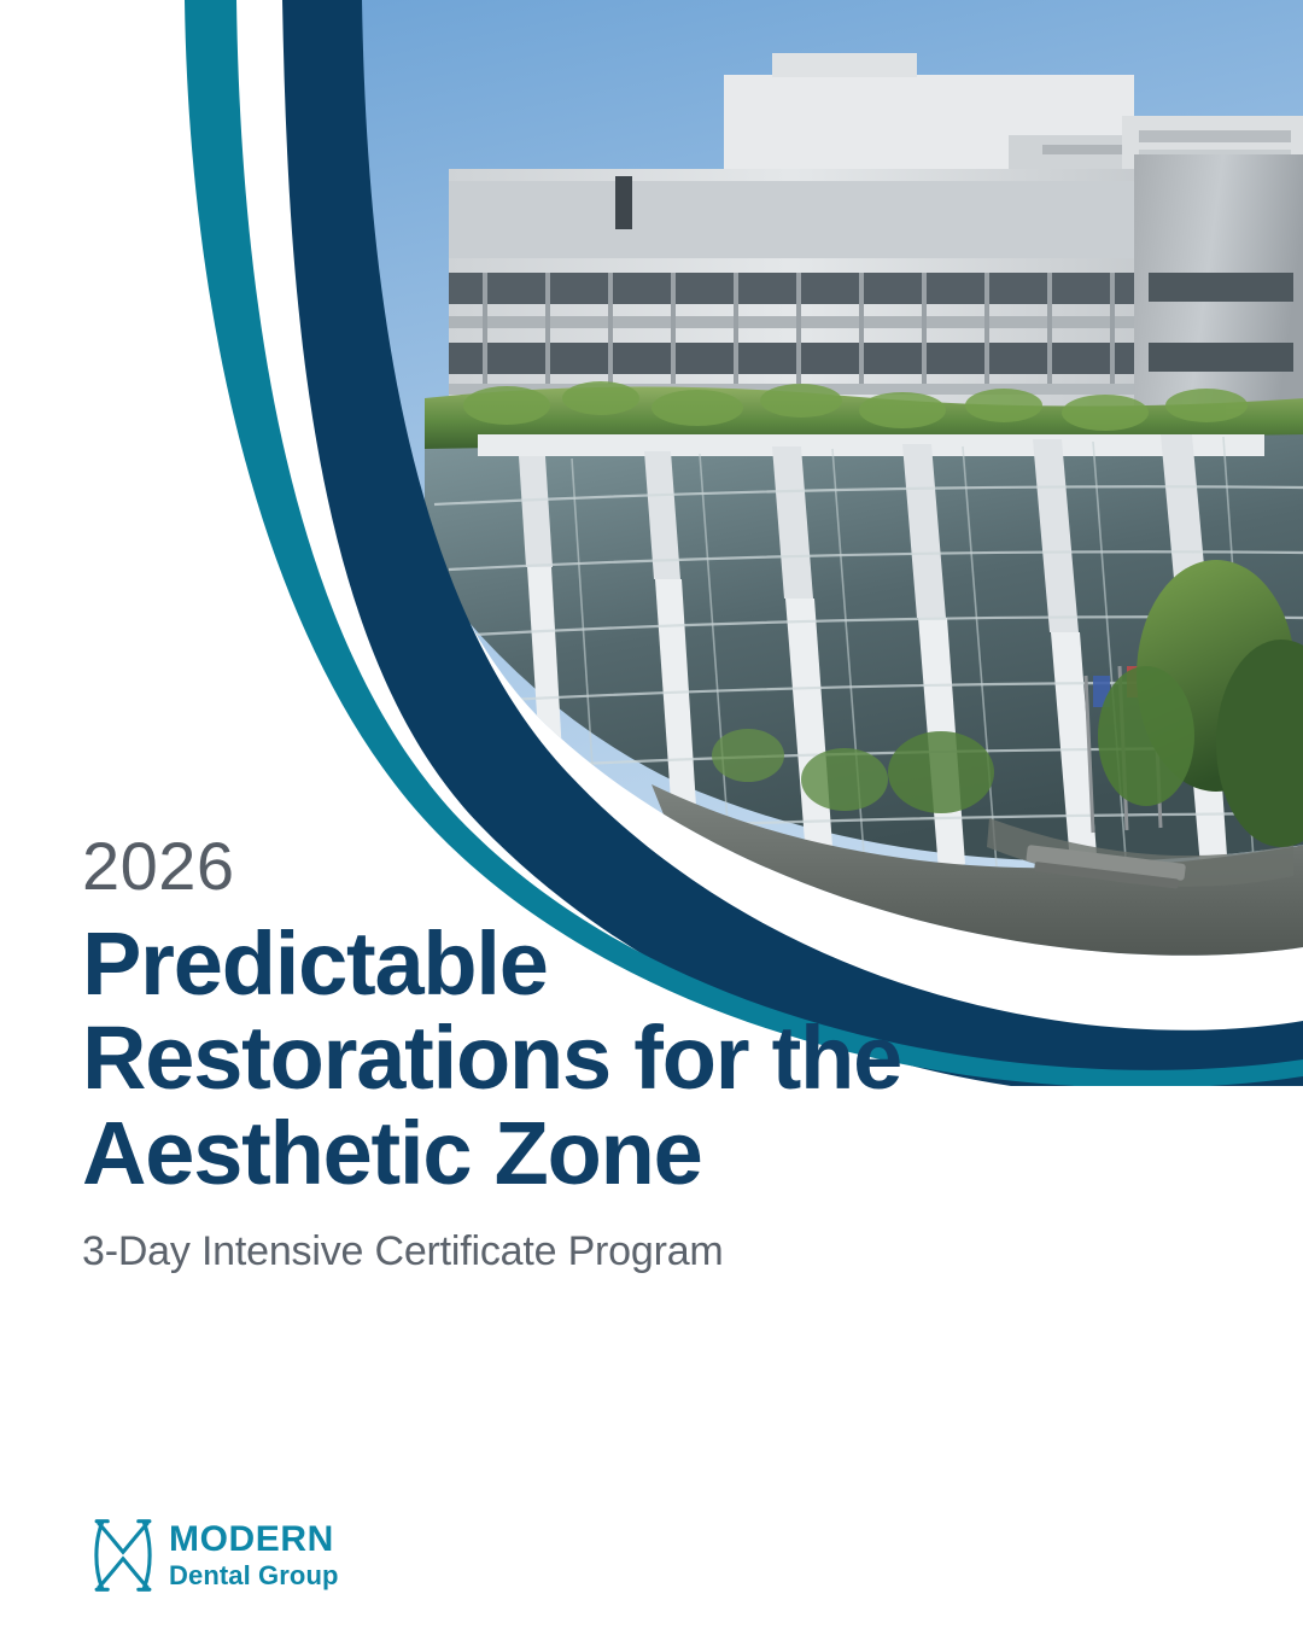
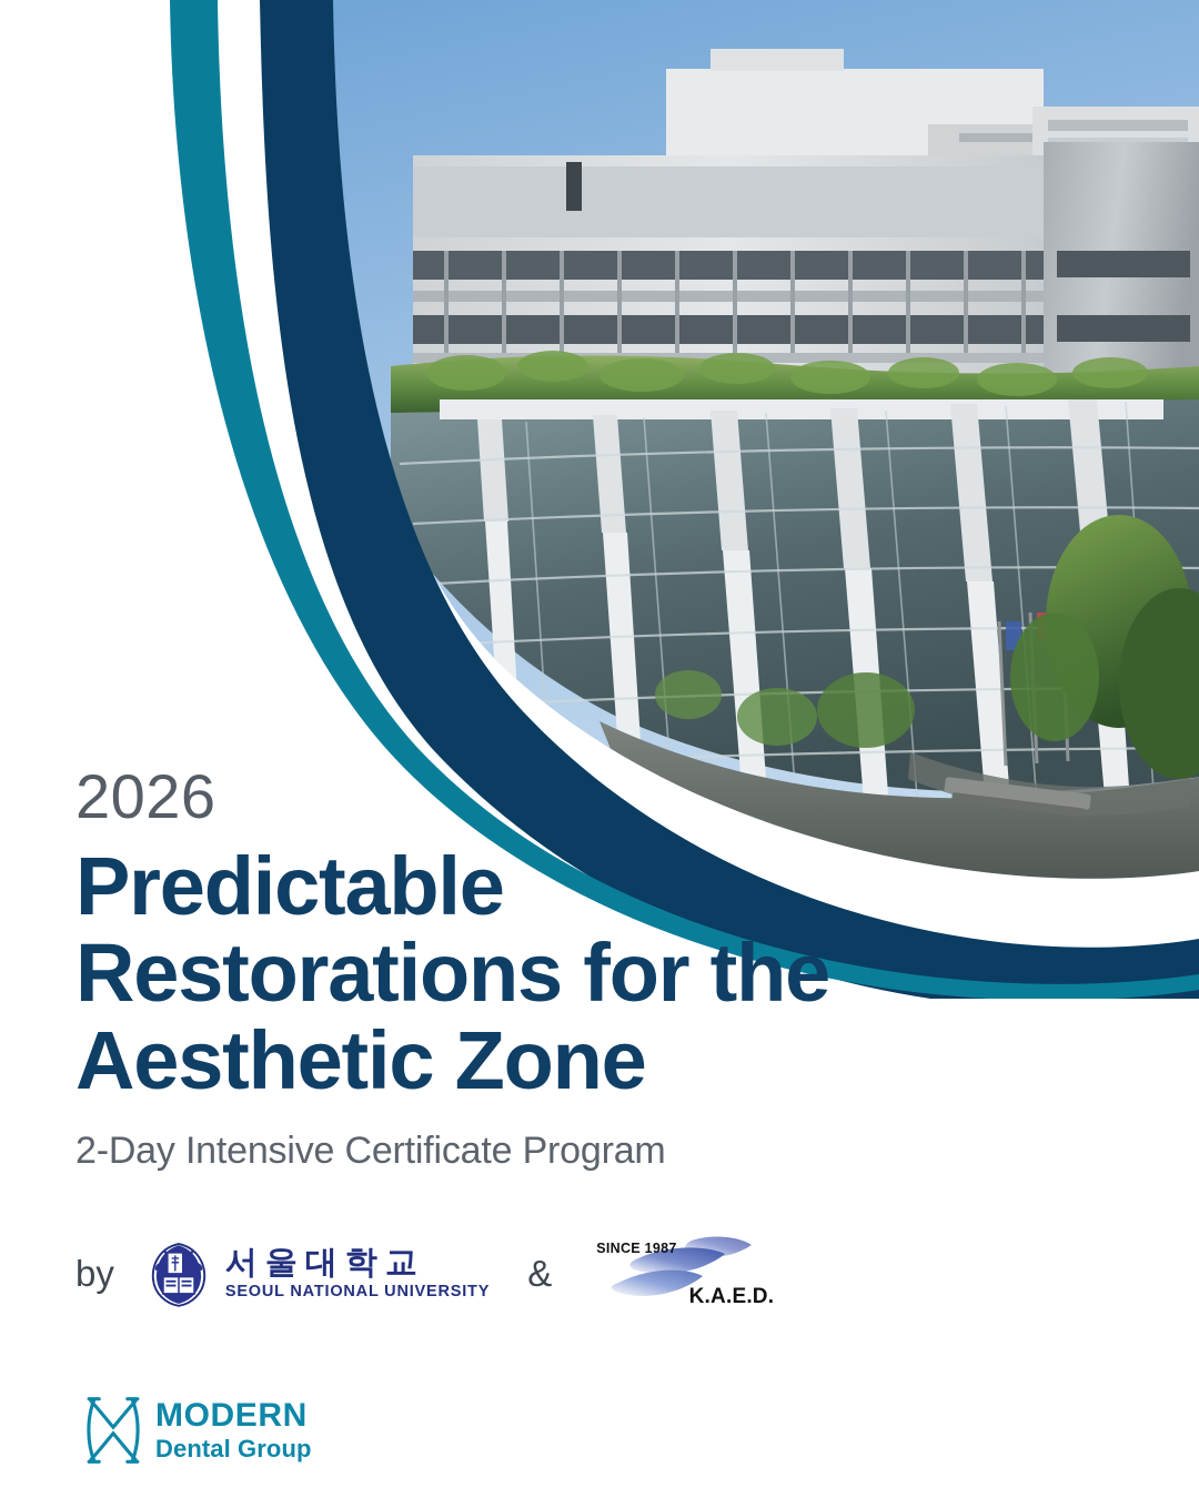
  2026
  Predictable
  Restorations for the
  Aesthetic Zone
- 3-Day Intensive Certificate Program
+ 2-Day Intensive Certificate Program
+ by
+ 서울대학교
+ SEOUL NATIONAL UNIVERSITY
+ &
+ SINCE 1987
+ K.A.E.D.
  MODERN
  Dental Group
